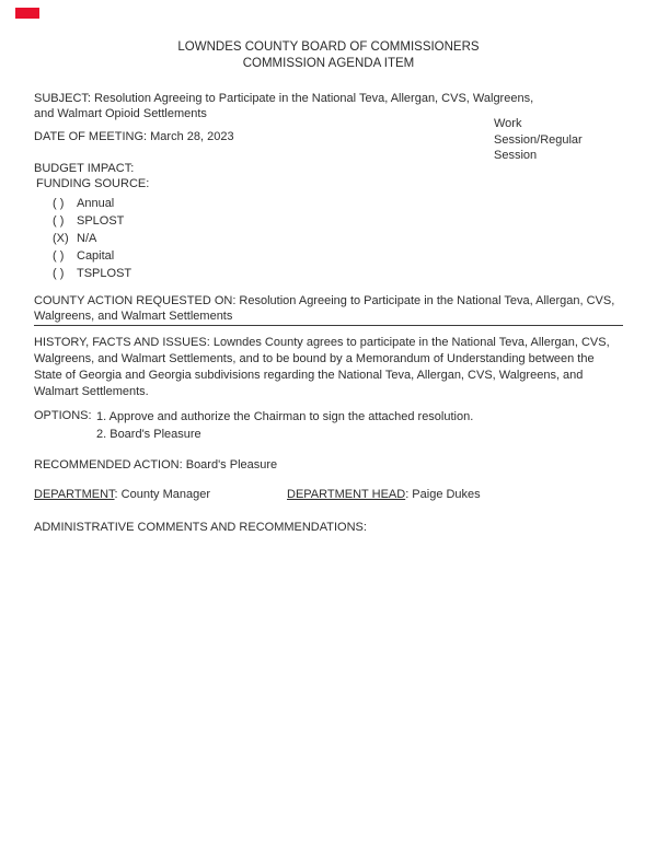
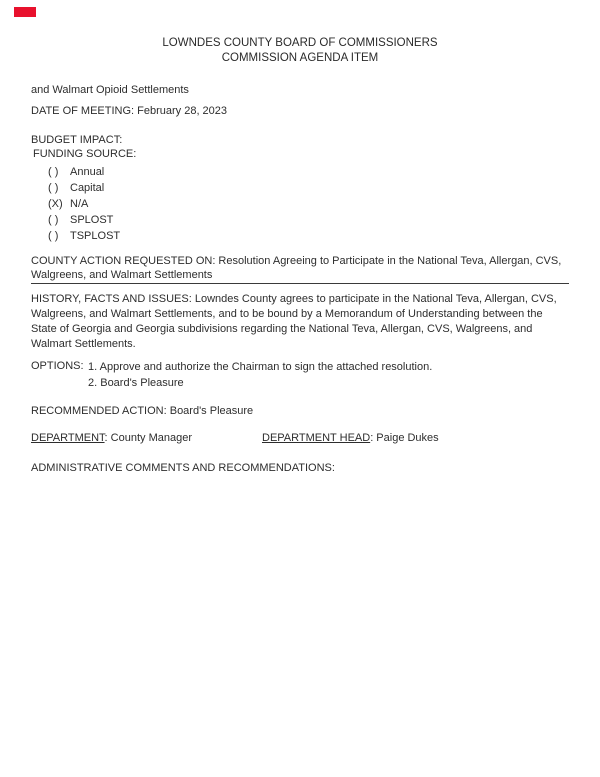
- Work
- Session/Regular
- Session
  LOWNDES COUNTY BOARD OF COMMISSIONERS
  COMMISSION AGENDA ITEM
- SUBJECT: Resolution Agreeing to Participate in the National Teva, Allergan, CVS, Walgreens,
  and Walmart Opioid Settlements
- DATE OF MEETING: March 28, 2023
+ DATE OF MEETING: February 28, 2023
  BUDGET IMPACT:
  FUNDING SOURCE:
  ( ) Annual
- ( ) SPLOST
+ ( ) Capital
  (X) N/A
- ( ) Capital
+ ( ) SPLOST
  ( ) TSPLOST
  COUNTY ACTION REQUESTED ON: Resolution Agreeing to Participate in the National Teva, Allergan, CVS,
  Walgreens, and Walmart Settlements
  HISTORY, FACTS AND ISSUES: Lowndes County agrees to participate in the National Teva, Allergan, CVS,
  Walgreens, and Walmart Settlements, and to be bound by a Memorandum of Understanding between the
  State of Georgia and Georgia subdivisions regarding the National Teva, Allergan, CVS, Walgreens, and
  Walmart Settlements.
  OPTIONS:
  1. Approve and authorize the Chairman to sign the attached resolution.
  2. Board's Pleasure
  RECOMMENDED ACTION: Board's Pleasure
  DEPARTMENT: County Manager
  DEPARTMENT HEAD: Paige Dukes
  ADMINISTRATIVE COMMENTS AND RECOMMENDATIONS:
